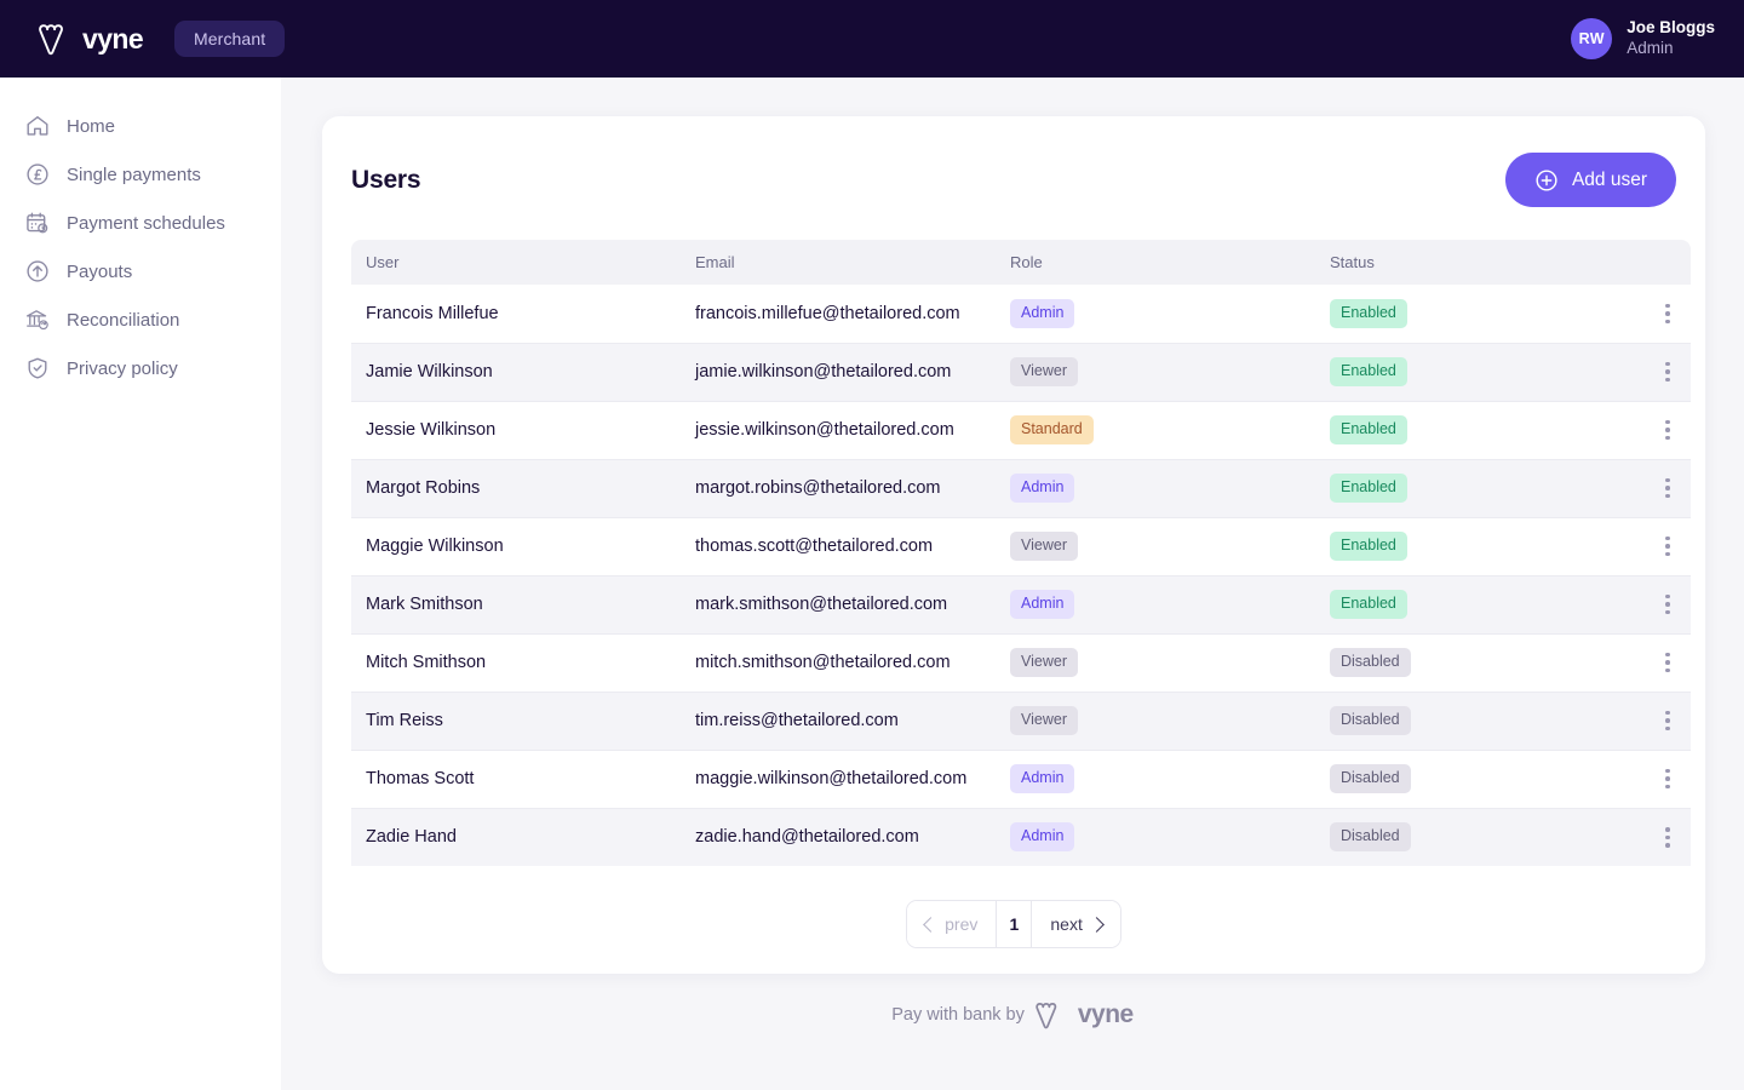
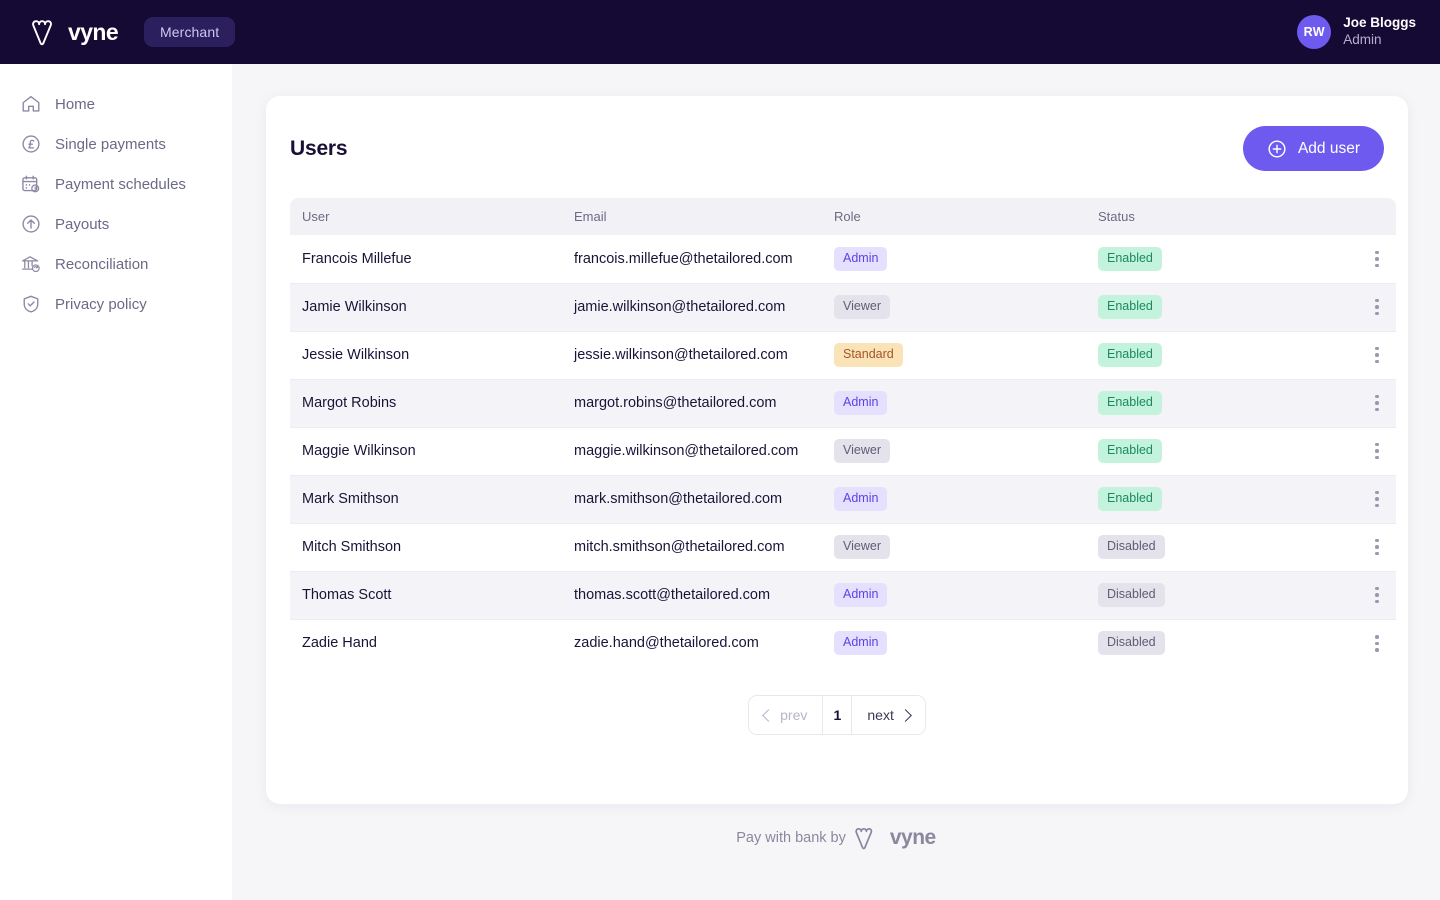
  vyne
  Merchant
  RW
  Joe Bloggs
  Admin
  Home
  Single payments
  Payment schedules
  Payouts
  Reconciliation
  Privacy policy
  Users
  Add user
  User	Email	Role	Status
  Francois Millefue	francois.millefue@thetailored.com	Admin	Enabled
  Jamie Wilkinson	jamie.wilkinson@thetailored.com	Viewer	Enabled
  Jessie Wilkinson	jessie.wilkinson@thetailored.com	Standard	Enabled
  Margot Robins	margot.robins@thetailored.com	Admin	Enabled
- Maggie Wilkinson	thomas.scott@thetailored.com	Viewer	Enabled
+ Maggie Wilkinson	maggie.wilkinson@thetailored.com	Viewer	Enabled
  Mark Smithson	mark.smithson@thetailored.com	Admin	Enabled
  Mitch Smithson	mitch.smithson@thetailored.com	Viewer	Disabled
- Tim Reiss	tim.reiss@thetailored.com	Viewer	Disabled
- Thomas Scott	maggie.wilkinson@thetailored.com	Admin	Disabled
+ Thomas Scott	thomas.scott@thetailored.com	Admin	Disabled
  Zadie Hand	zadie.hand@thetailored.com	Admin	Disabled
  prev
  1
  next
  Pay with bank by
  vyne
